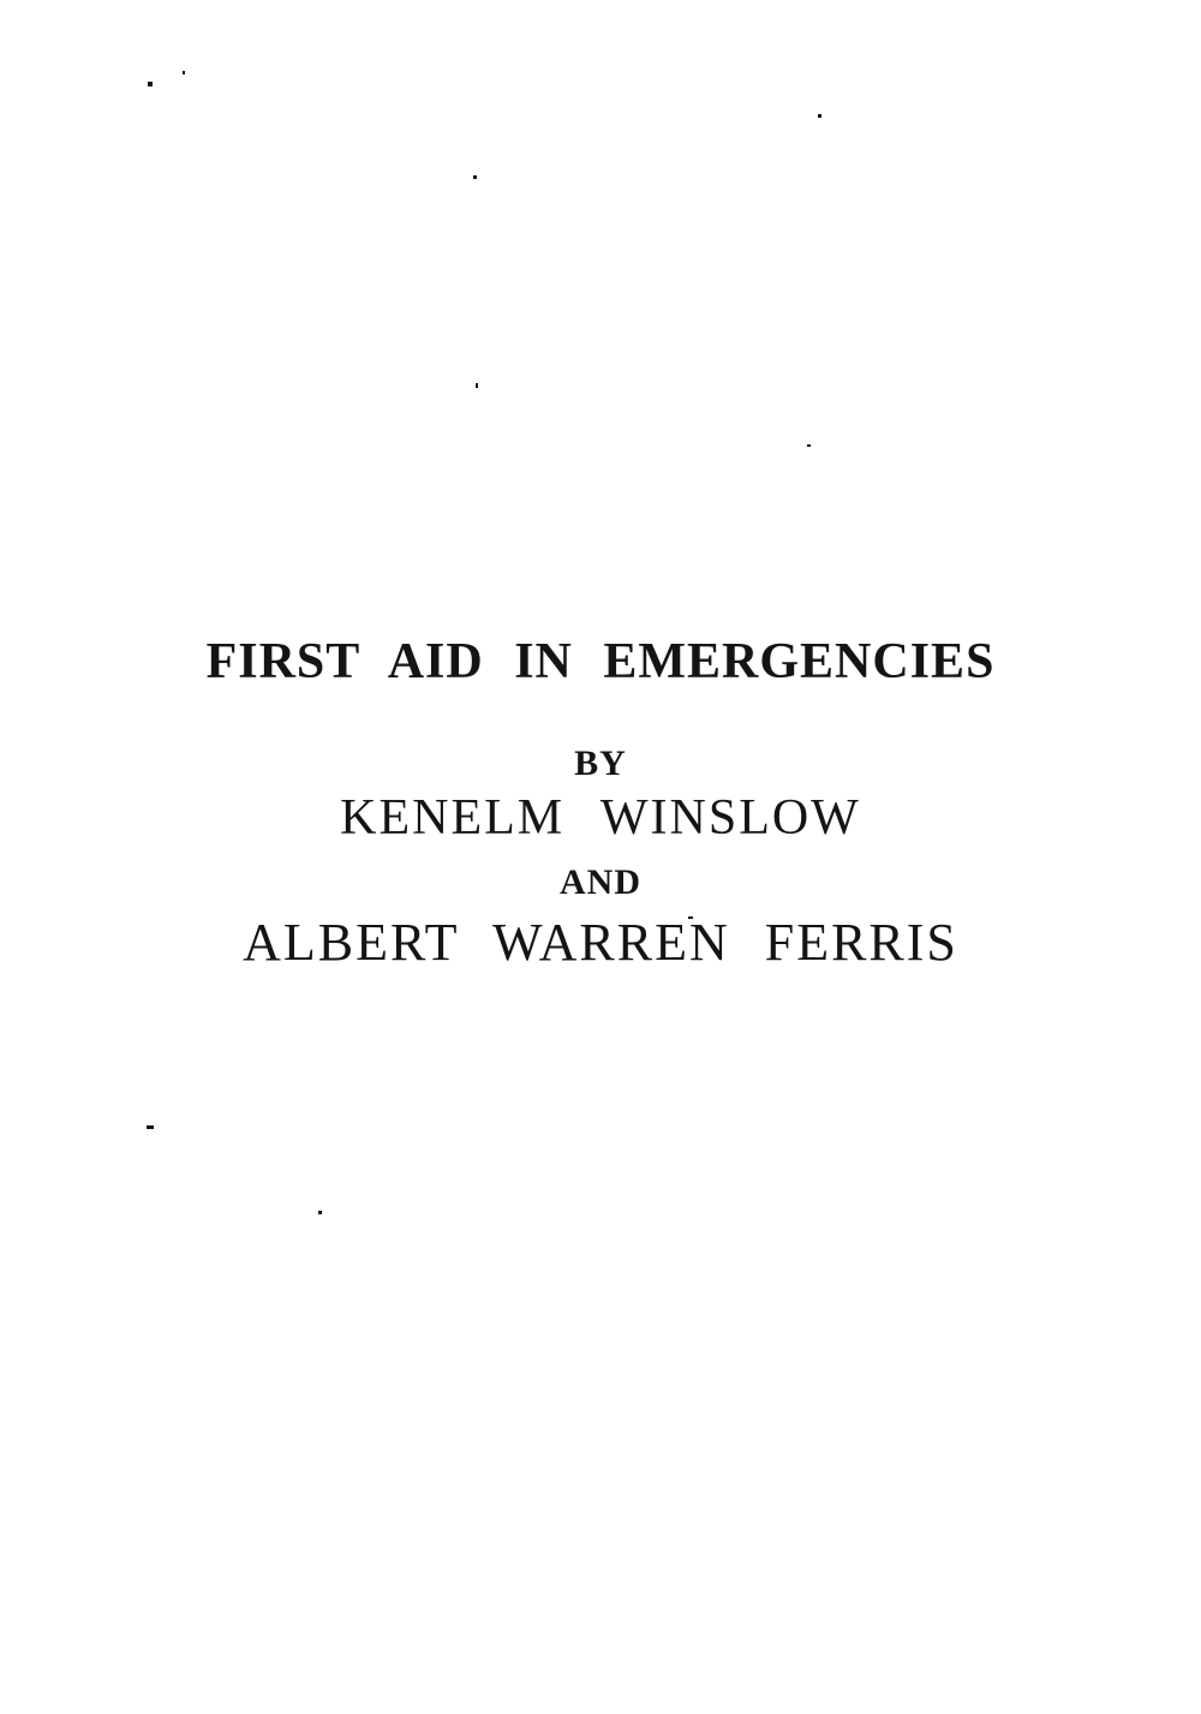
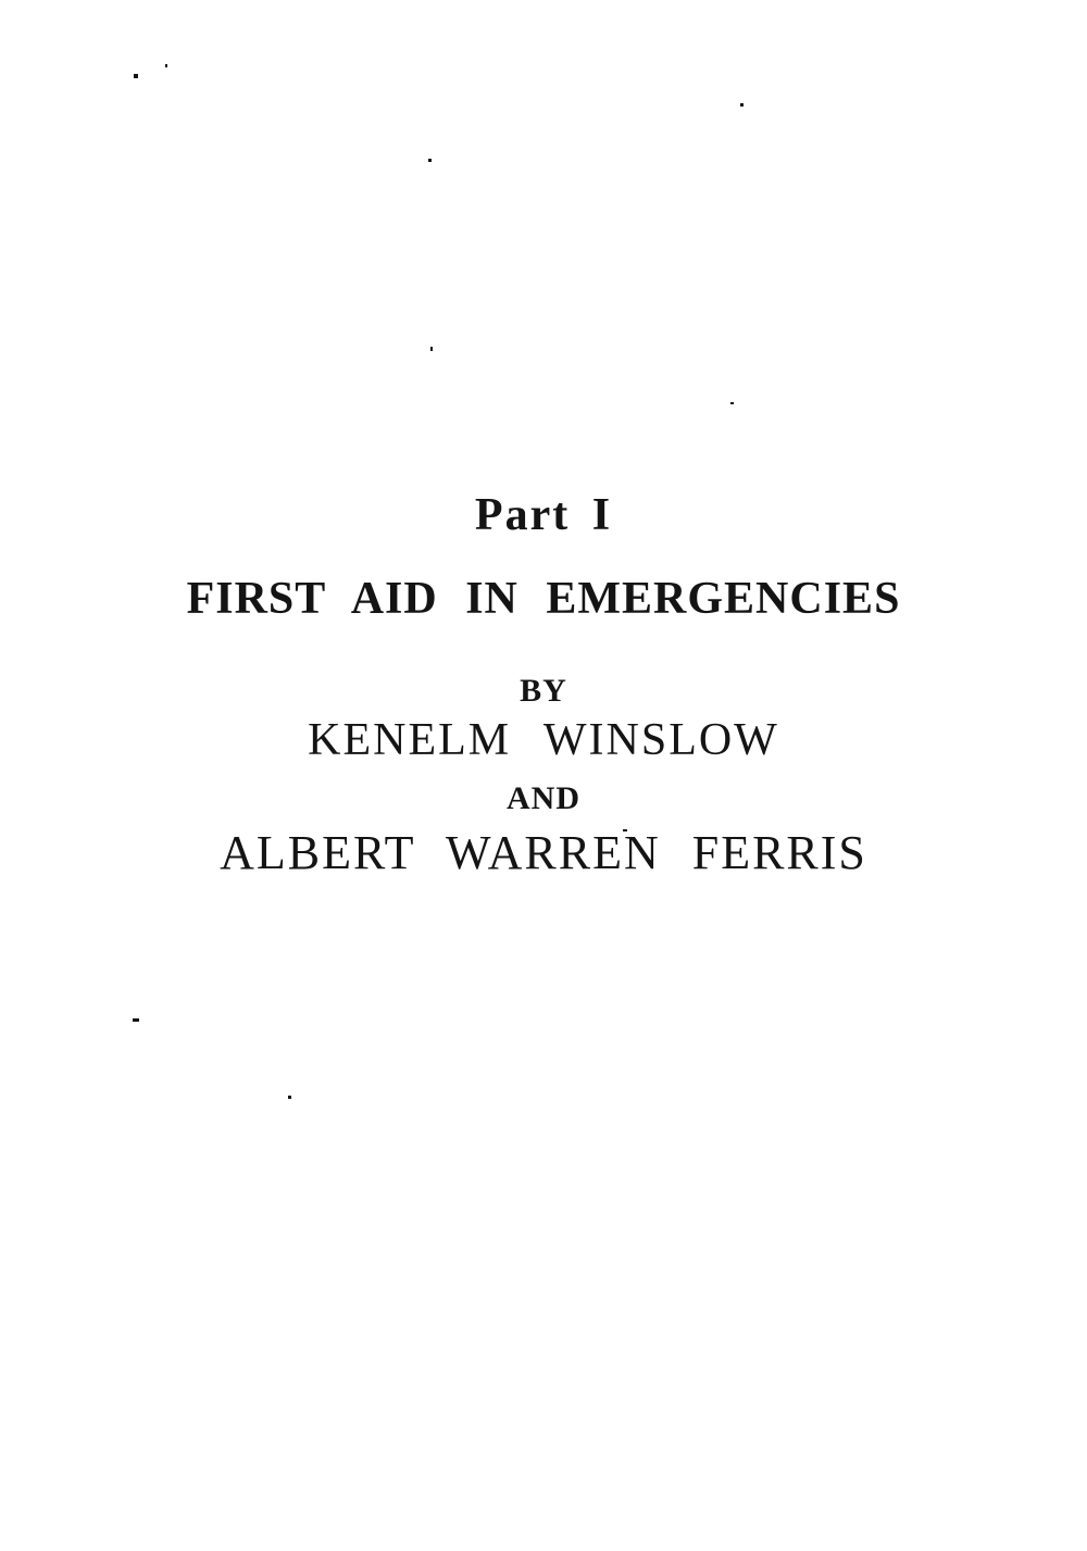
+ Part I
  FIRST AID IN EMERGENCIES
  BY
  KENELM WINSLOW
  AND
  ALBERT WARREN FERRIS
